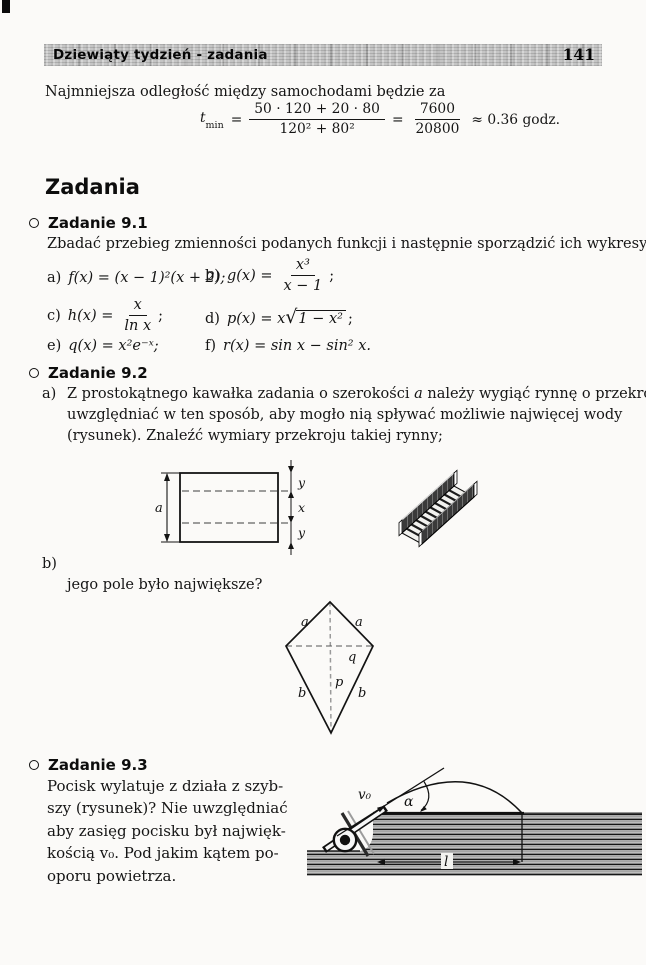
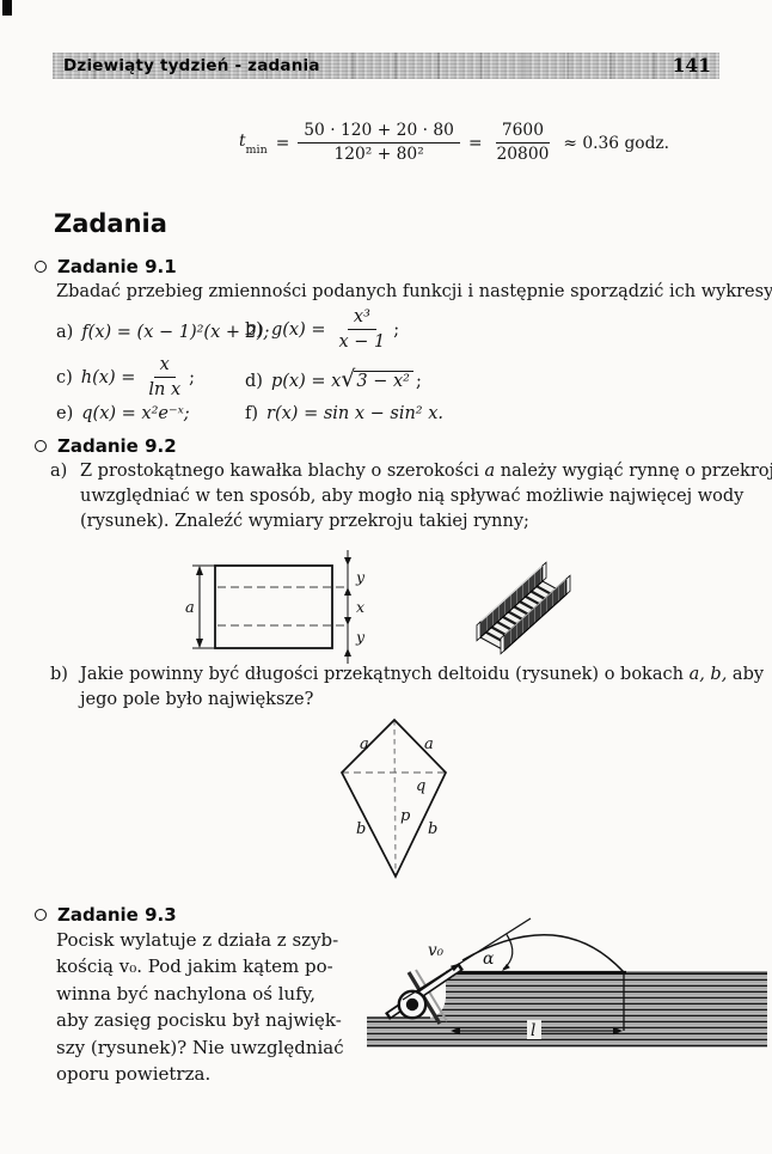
  Dziewiąty tydzień - zadania
  141
- Najmniejsza odległość między samochodami będzie za
  tmin
  =
  50 · 120 + 20 · 80
  120² + 80²
  =
  7600
  20800
  ≈ 0.36 godz.
  Zadania
  Zadanie 9.1
  Zbadać przebieg zmienności podanych funkcji i następnie sporządzić ich wykresy
  a)
  f(x) = (x − 1)²(x + 2);
  b)
  g(x) =
  x³
  x − 1
  ;
  c)
  h(x) =
  x
  ln x
  ;
  d)
  p(x) = x
  √
- 1 − x²
+ 3 − x²
  ;
  e)
  q(x) = x²e⁻ˣ;
  f)
  r(x) = sin x − sin² x.
  Zadanie 9.2
  a)
- Z prostokątnego kawałka zadania o szerokości a należy wygiąć rynnę o przekr
+ Z prostokątnego kawałka blachy o szerokości a należy wygiąć rynnę o przekro
  uwzględniać w ten sposób, aby mogło nią spływać możliwie najwięcej wody
  (rysunek). Znaleźć wymiary przekroju takiej rynny;
  a
  y
  x
  y
  b)
+ Jakie powinny być długości przekątnych deltoidu (rysunek) o bokach a, b, aby
  jego pole było największe?
  a
  a
  q
  p
  b
  b
  Zadanie 9.3
  Pocisk wylatuje z działa z szyb-
- szy (rysunek)? Nie uwzględniać
+ kością v₀. Pod jakim kątem po-
+ winna być nachylona oś lufy,
  aby zasięg pocisku był najwięk-
- kością v₀. Pod jakim kątem po-
+ szy (rysunek)? Nie uwzględniać
  oporu powietrza.
  v₀
  α
  l
